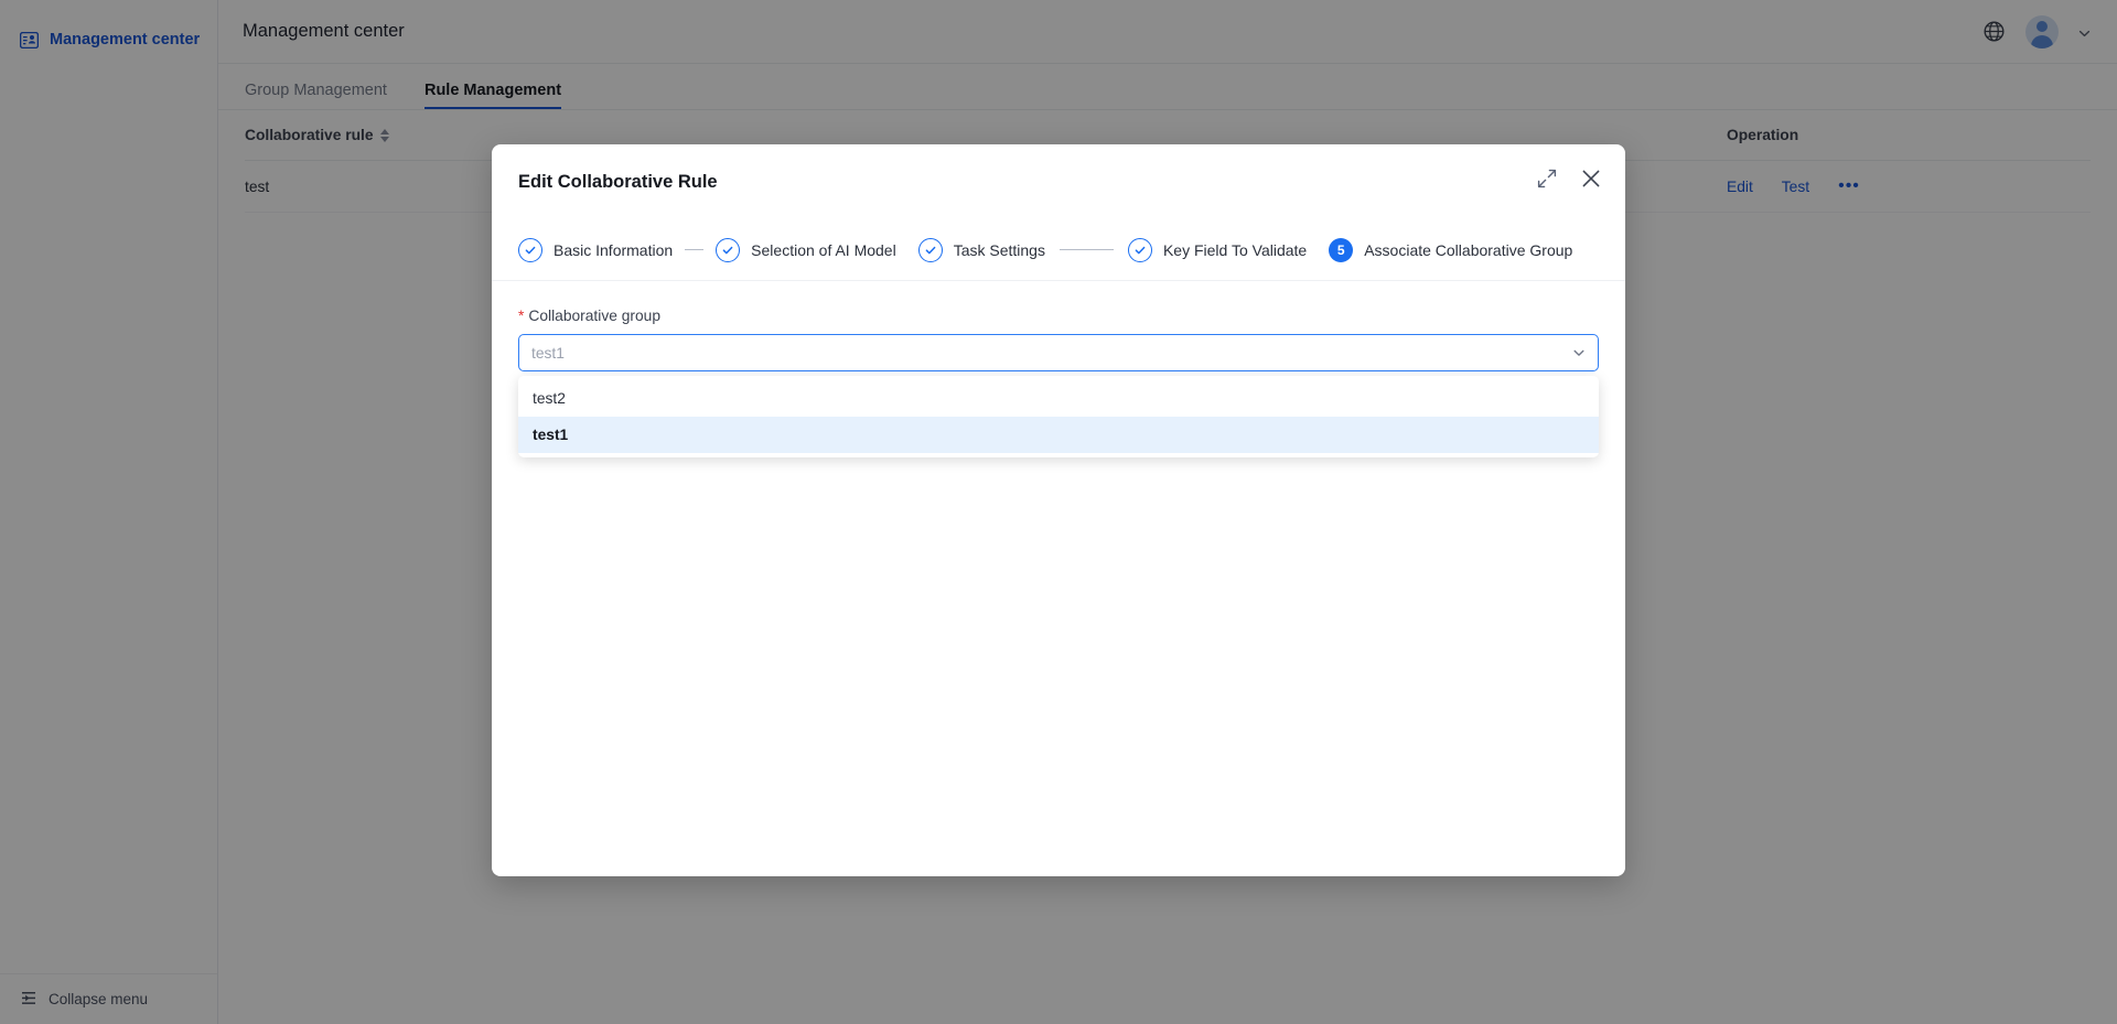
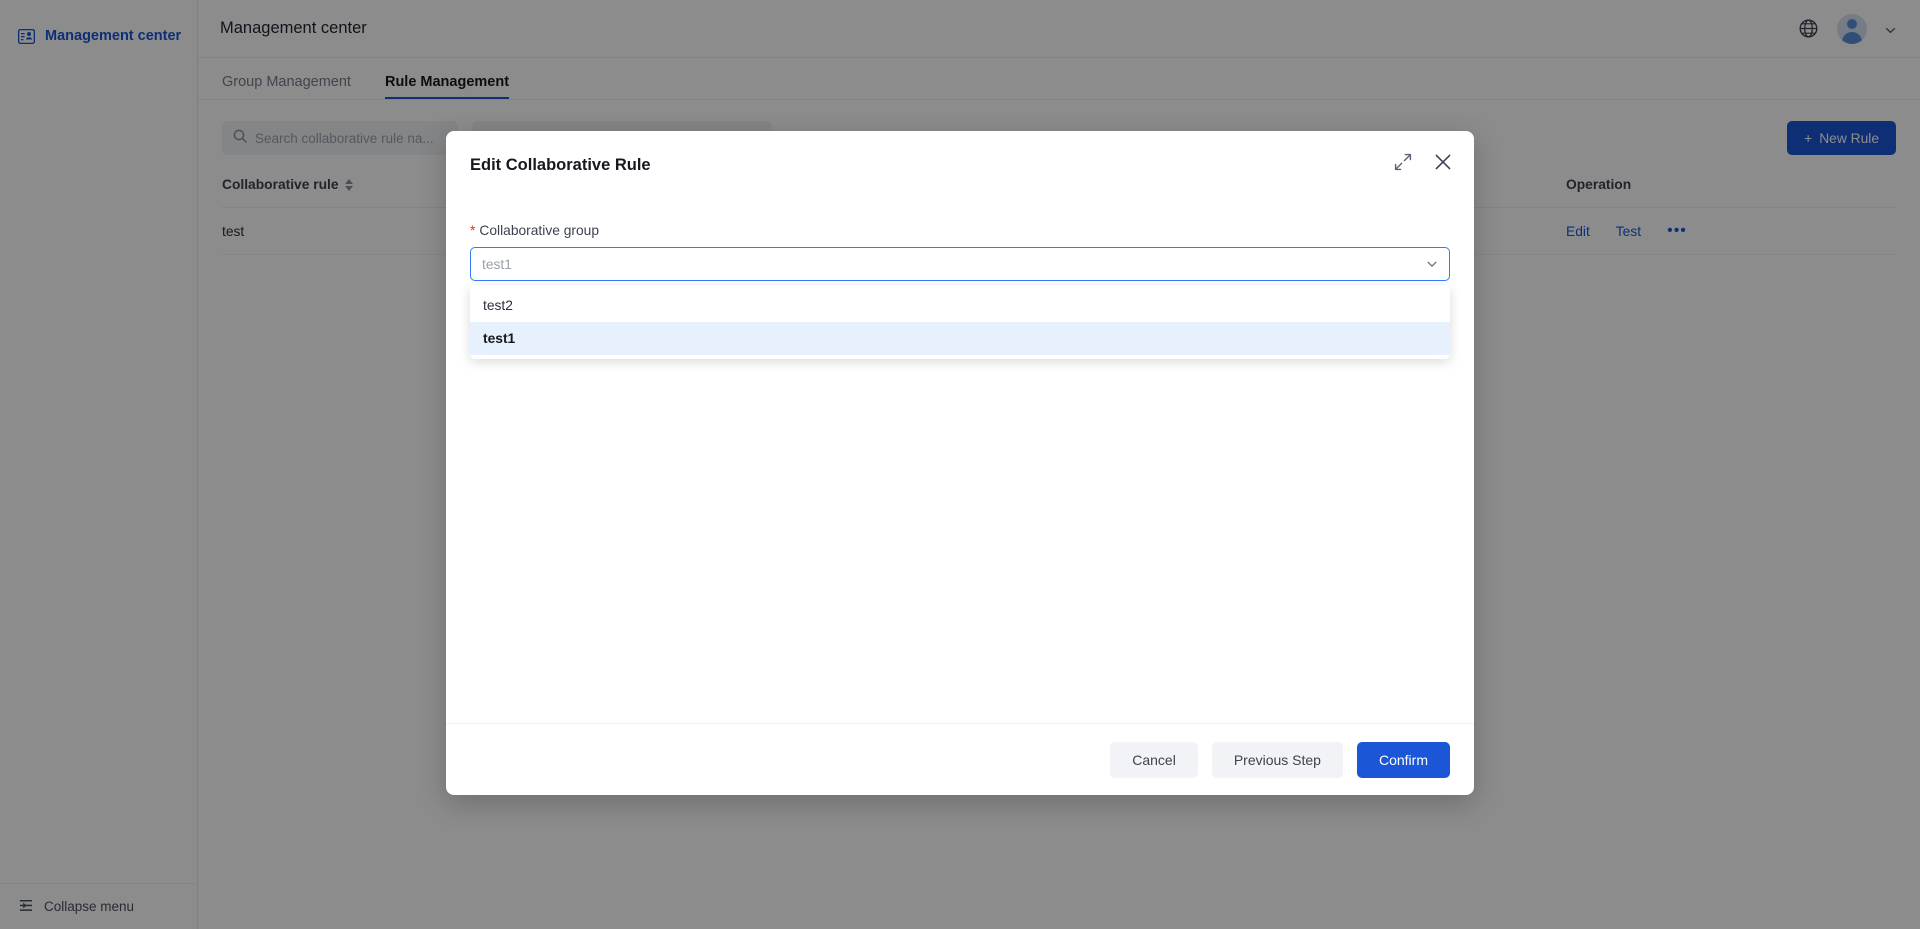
  Management center
  Collapse menu
  Management center
  Group Management
  Rule Management
+ Search collaborative rule na...
+ +
+ New Rule
  Collaborative rule
  Operation
  test
  Edit
  Test
  •••
  Edit Collaborative Rule
- Basic Information
- Selection of AI Model
- Task Settings
- Key Field To Validate
- 5
- Associate Collaborative Group
  * Collaborative group
  test1
  test2
  test1
+ Cancel
+ Previous Step
+ Confirm
